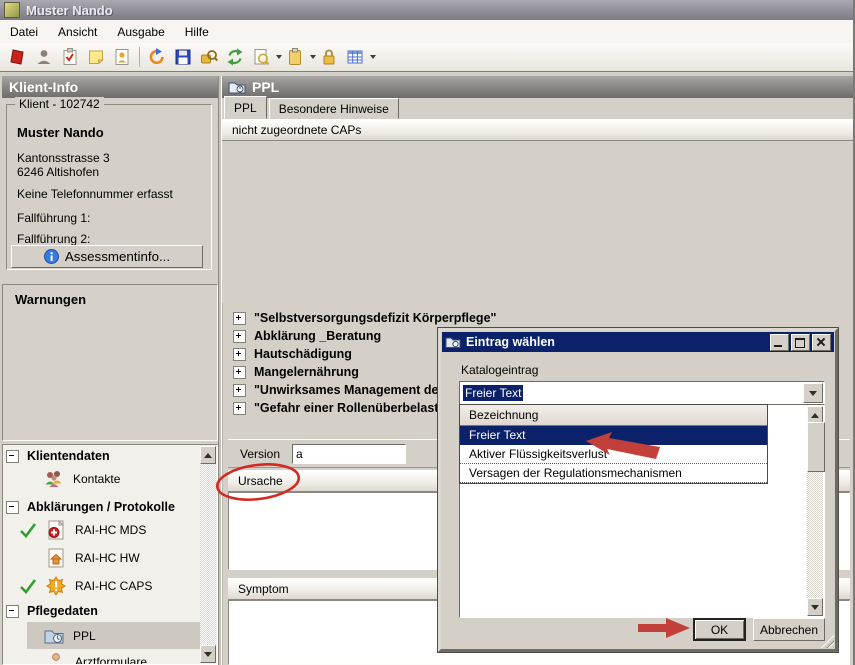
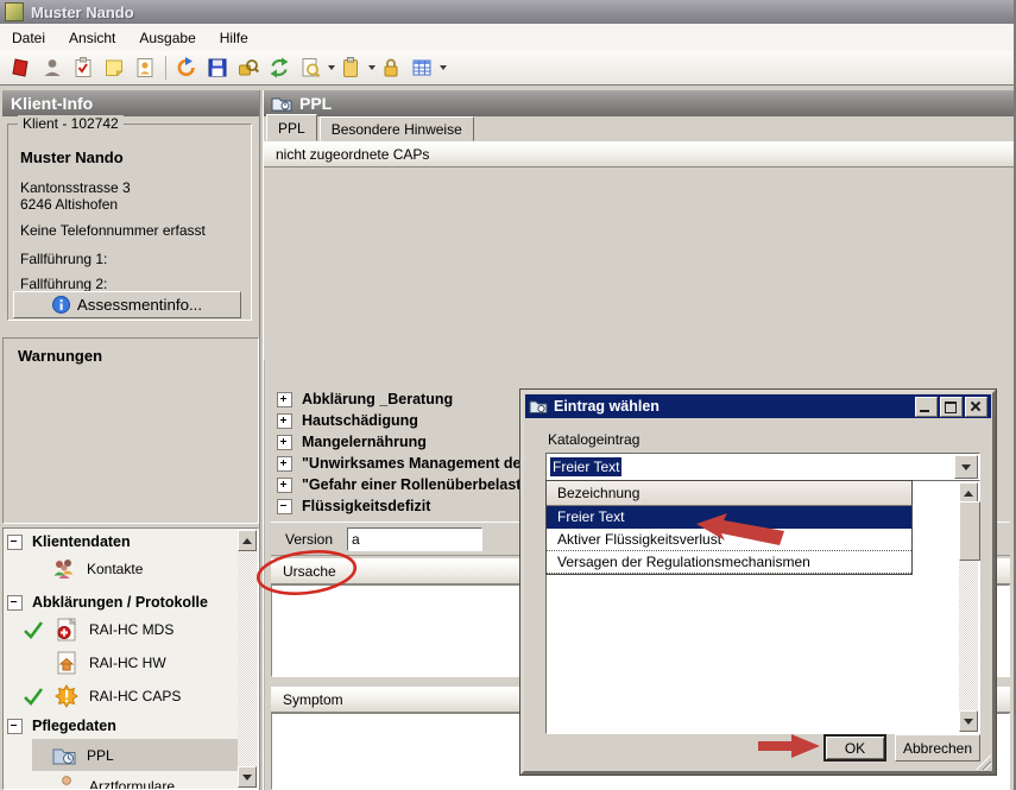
  Muster Nando
  Datei
  Ansicht
  Ausgabe
  Hilfe
  Klient-Info
  Klient - 102742
  Muster Nando
  Kantonsstrasse 3
  6246 Altishofen
  Keine Telefonnummer erfasst
  Fallführung 1:
  Fallführung 2:
  Assessmentinfo...
  Warnungen
  Klientendaten
  Kontakte
  Abklärungen / Protokolle
  RAI-HC MDS
  RAI-HC HW
  RAI-HC CAPS
  Pflegedaten
  PPL
  Arztformulare
  PPL
  PPL
  Besondere Hinweise
  nicht zugeordnete CAPs
- "Selbstversorgungsdefizit Körperpflege"
  Abklärung _Beratung
  Hautschädigung
  Mangelernährung
  "Unwirksames Management de
  "Gefahr einer Rollenüberbelast
+ Flüssigkeitsdefizit
  Version
  a
  Ursache
  Symptom
  Eintrag wählen
  Katalogeintrag
  Freier Text
  Bezeichnung
  Freier Text
  Aktiver Flüssigkeitsverlust
  Versagen der Regulationsmechanismen
  OK
  Abbrechen
